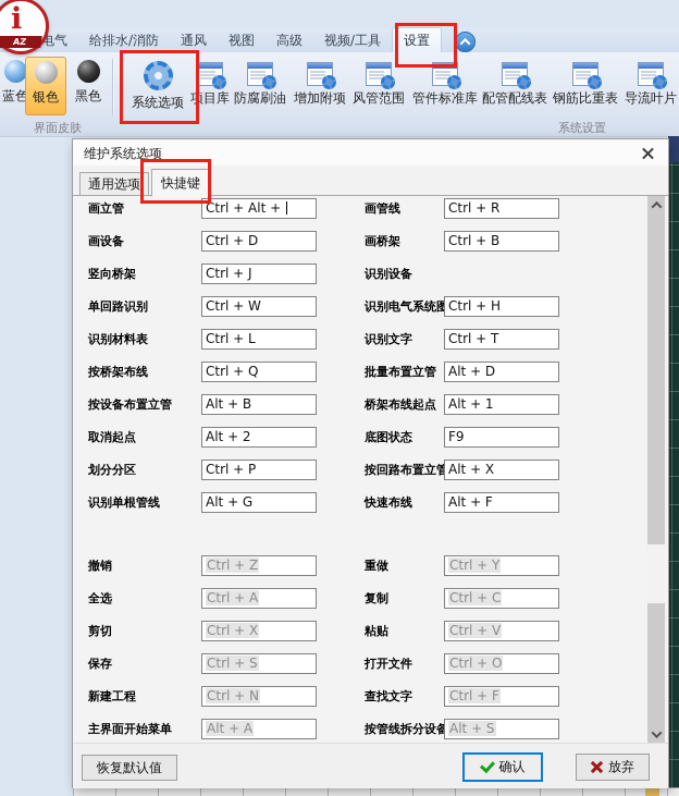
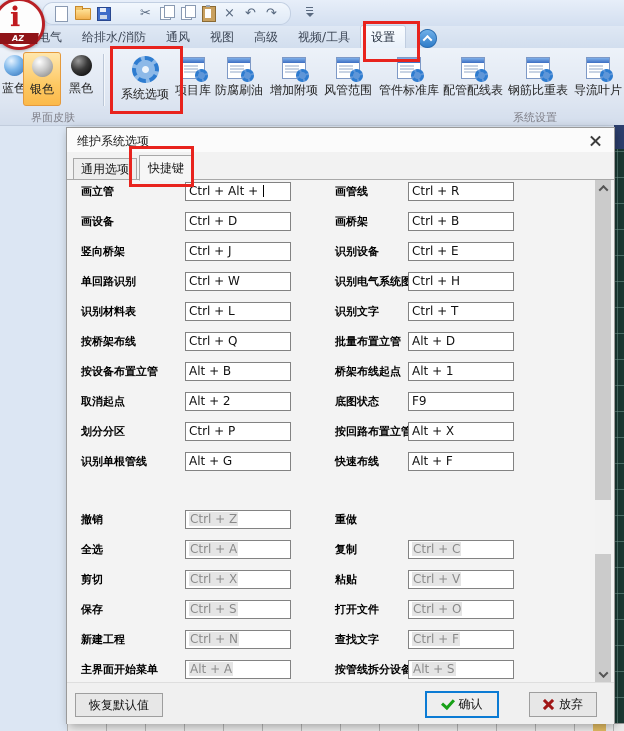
+ ✂
+ ×
+ ↶
+ ↷
  i
  电气
  给排水/消防
  通风
  视图
  高级
  视频/工具
  设置
  蓝色
  银色
  黑色
  界面皮肤
  系统选项
  项目库
  防腐刷油
  增加附项
  风管范围
  管件标准库
  配管配线表
  钢筋比重表
  导流叶片
  系统设置
  维护系统选项
  通用选项
  快捷键
  画立管
  Ctrl + Alt +
  画管线
  Ctrl + R
  画设备
  Ctrl + D
  画桥架
  Ctrl + B
  竖向桥架
  Ctrl + J
  识别设备
+ Ctrl + E
  单回路识别
  Ctrl + W
  识别电气系统图
  Ctrl + H
  识别材料表
  Ctrl + L
  识别文字
  Ctrl + T
  按桥架布线
  Ctrl + Q
  批量布置立管
  Alt + D
  按设备布置立管
  Alt + B
  桥架布线起点
  Alt + 1
  取消起点
  Alt + 2
  底图状态
  F9
  划分分区
  Ctrl + P
  按回路布置立管
  Alt + X
  识别单根管线
  Alt + G
  快速布线
  Alt + F
  撤销
  Ctrl + Z
  重做
- Ctrl + Y
  全选
  Ctrl + A
  复制
  Ctrl + C
  剪切
  Ctrl + X
  粘贴
  Ctrl + V
  保存
  Ctrl + S
  打开文件
  Ctrl + O
  新建工程
  Ctrl + N
  查找文字
  Ctrl + F
  主界面开始菜单
  Alt + A
  按管线拆分设备
  Alt + S
  恢复默认值
  确认
  放弃
